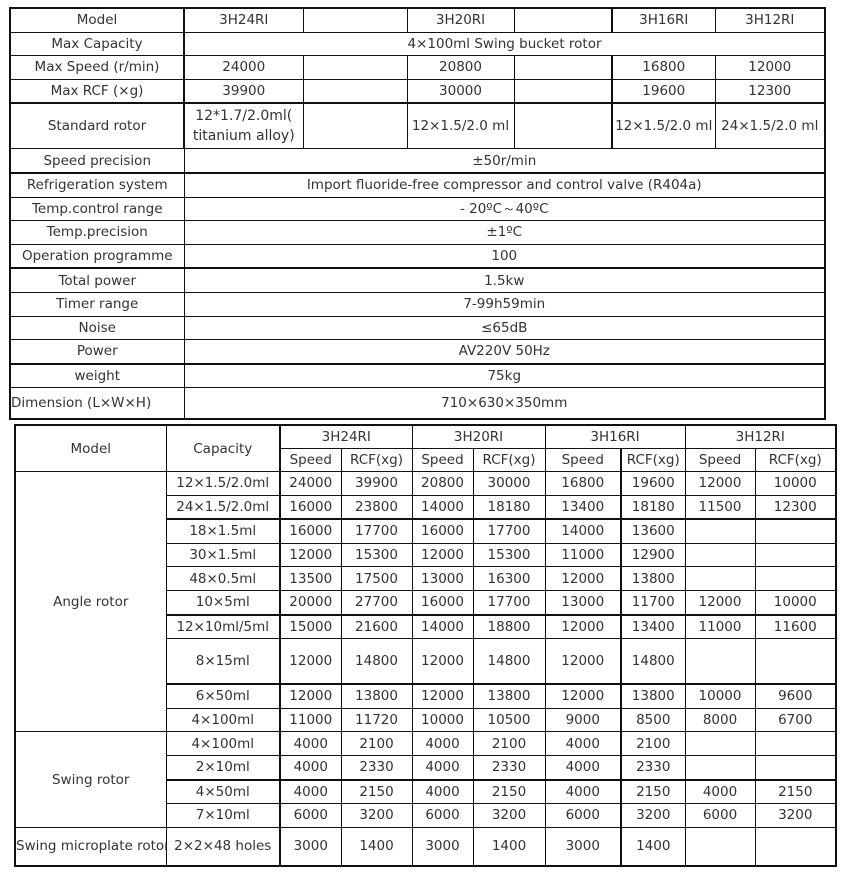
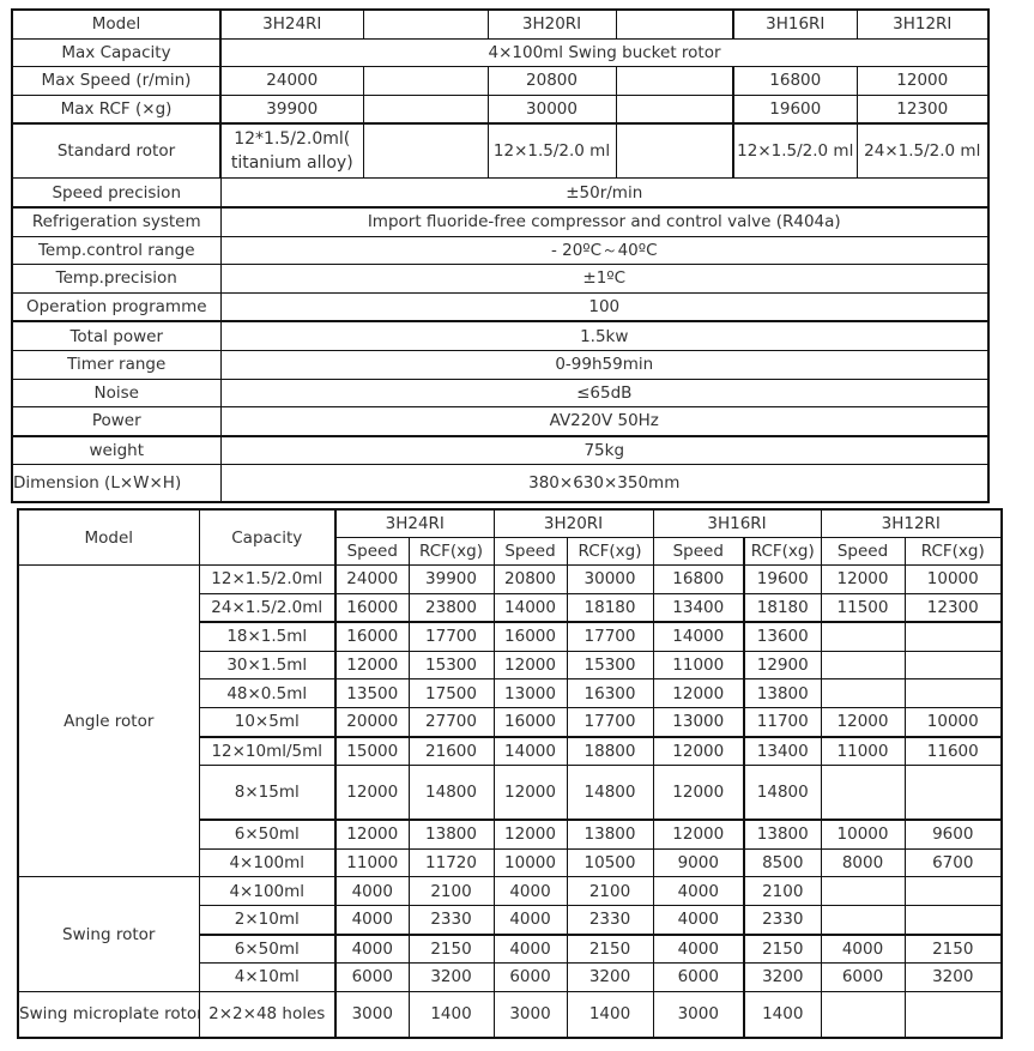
  Model	3H24RI		3H20RI		3H16RI	3H12RI
  Max Capacity	4×100ml Swing bucket rotor
  Max Speed (r/min)	24000		20800		16800	12000
  Max RCF (×g)	39900		30000		19600	12300
- Standard rotor	12*1.7/2.0ml( titanium alloy)		12×1.5/2.0 ml		12×1.5/2.0 ml	24×1.5/2.0 ml
+ Standard rotor	12*1.5/2.0ml( titanium alloy)		12×1.5/2.0 ml		12×1.5/2.0 ml	24×1.5/2.0 ml
  Speed precision	±50r/min
  Refrigeration system	Import fluoride-free compressor and control valve (R404a)
  Temp.control range	- 20ºC～40ºC
  Temp.precision	±1ºC
  Operation programme	100
  Total power	1.5kw
- Timer range	7-99h59min
+ Timer range	0-99h59min
  Noise	≤65dB
  Power	AV220V 50Hz
  weight	75kg
- Dimension (L×W×H)	710×630×350mm
+ Dimension (L×W×H)	380×630×350mm
  Model	Capacity	3H24RI	3H20RI	3H16RI	3H12RI
  Speed	RCF(xg)	Speed	RCF(xg)	Speed	RCF(xg)	Speed	RCF(xg)
  Angle rotor	12×1.5/2.0ml	24000	39900	20800	30000	16800	19600	12000	10000
  24×1.5/2.0ml	16000	23800	14000	18180	13400	18180	11500	12300
  18×1.5ml	16000	17700	16000	17700	14000	13600
  30×1.5ml	12000	15300	12000	15300	11000	12900
  48×0.5ml	13500	17500	13000	16300	12000	13800
  10×5ml	20000	27700	16000	17700	13000	11700	12000	10000
  12×10ml/5ml	15000	21600	14000	18800	12000	13400	11000	11600
  8×15ml	12000	14800	12000	14800	12000	14800
  6×50ml	12000	13800	12000	13800	12000	13800	10000	9600
  4×100ml	11000	11720	10000	10500	9000	8500	8000	6700
  Swing rotor	4×100ml	4000	2100	4000	2100	4000	2100
  2×10ml	4000	2330	4000	2330	4000	2330
- 4×50ml	4000	2150	4000	2150	4000	2150	4000	2150
+ 6×50ml	4000	2150	4000	2150	4000	2150	4000	2150
- 7×10ml	6000	3200	6000	3200	6000	3200	6000	3200
+ 4×10ml	6000	3200	6000	3200	6000	3200	6000	3200
  Swing microplate roto	2×2×48 holes	3000	1400	3000	1400	3000	1400
